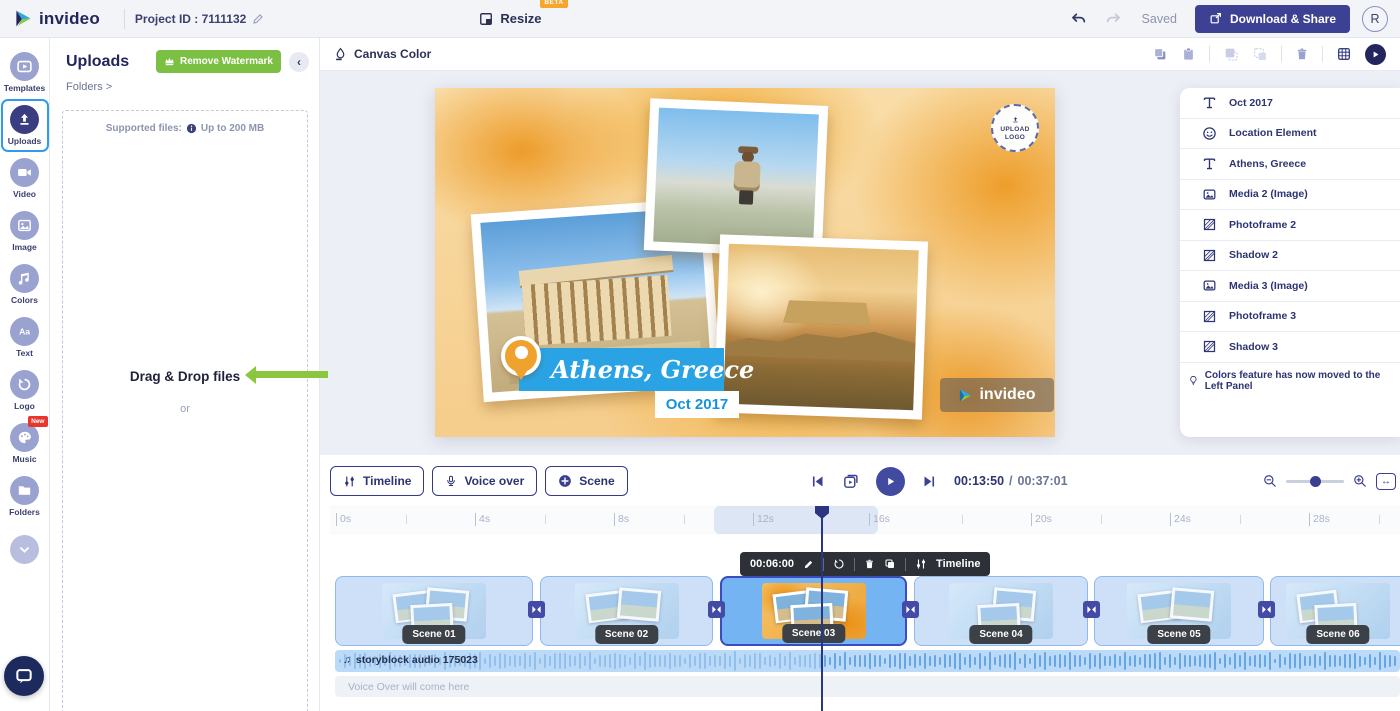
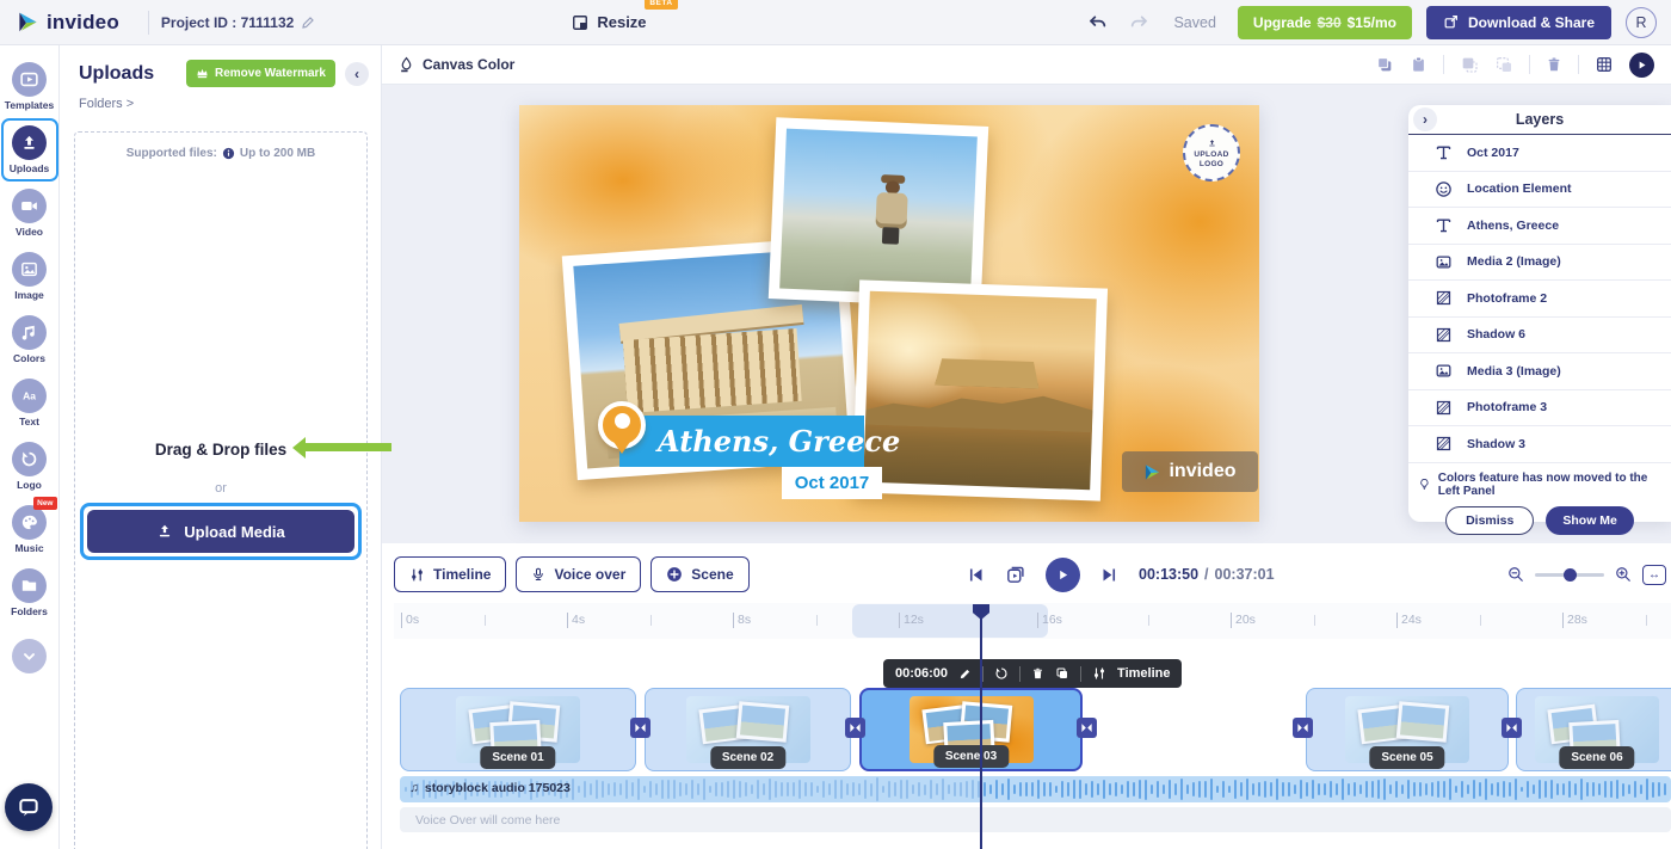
  invideo
  Project ID : 7111132
  Resize
  Saved
+ Upgrade
+ $30
+ $15/mo
  Download & Share
  R
  Templates
  Uploads
  Video
  Image
  Colors
  Aa
  Text
  Logo
  Music
  Folders
  Uploads
  Remove Watermark
  ‹
  Folders >
  Supported files:
  Up to 200 MB
  Drag & Drop files
  or
+ Upload Media
  Canvas Color
  Athens, Greece
  Oct 2017
  invideo
+ ›
+ Layers
  Oct 2017
  Location Element
  Athens, Greece
  Media 2 (Image)
  Photoframe 2
- Shadow 2
+ Shadow 6
  Media 3 (Image)
  Photoframe 3
  Shadow 3
  Colors feature has now moved to the Left Panel
+ Dismiss
+ Show Me
  Timeline
  Voice over
  Scene
  00:13:50
  /
  00:37:01
  ↔
  0s
  4s
  8s
  12s
  16s
  20s
  24s
  28s
  00:06:00
  Timeline
  Scene 01
  Scene 02
  Scene 03
- Scene 04
  Scene 05
  Scene 06
  ♫
  storyblock audio 175023
  Voice Over will come here
